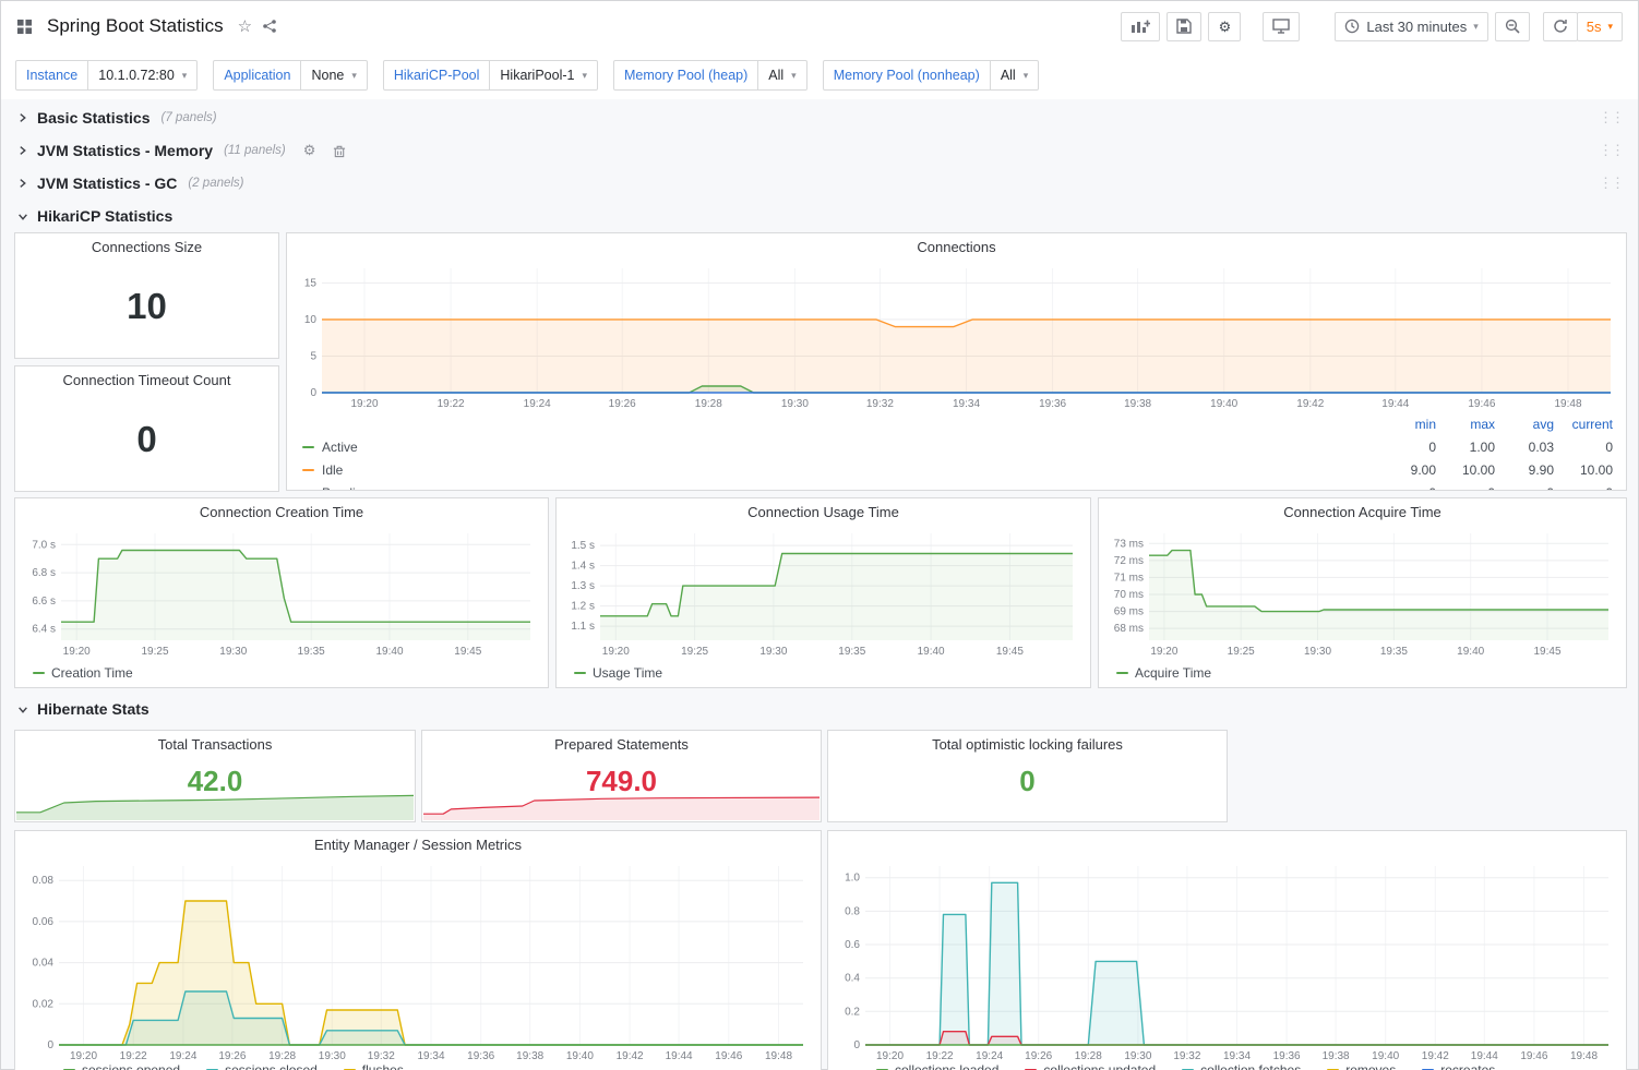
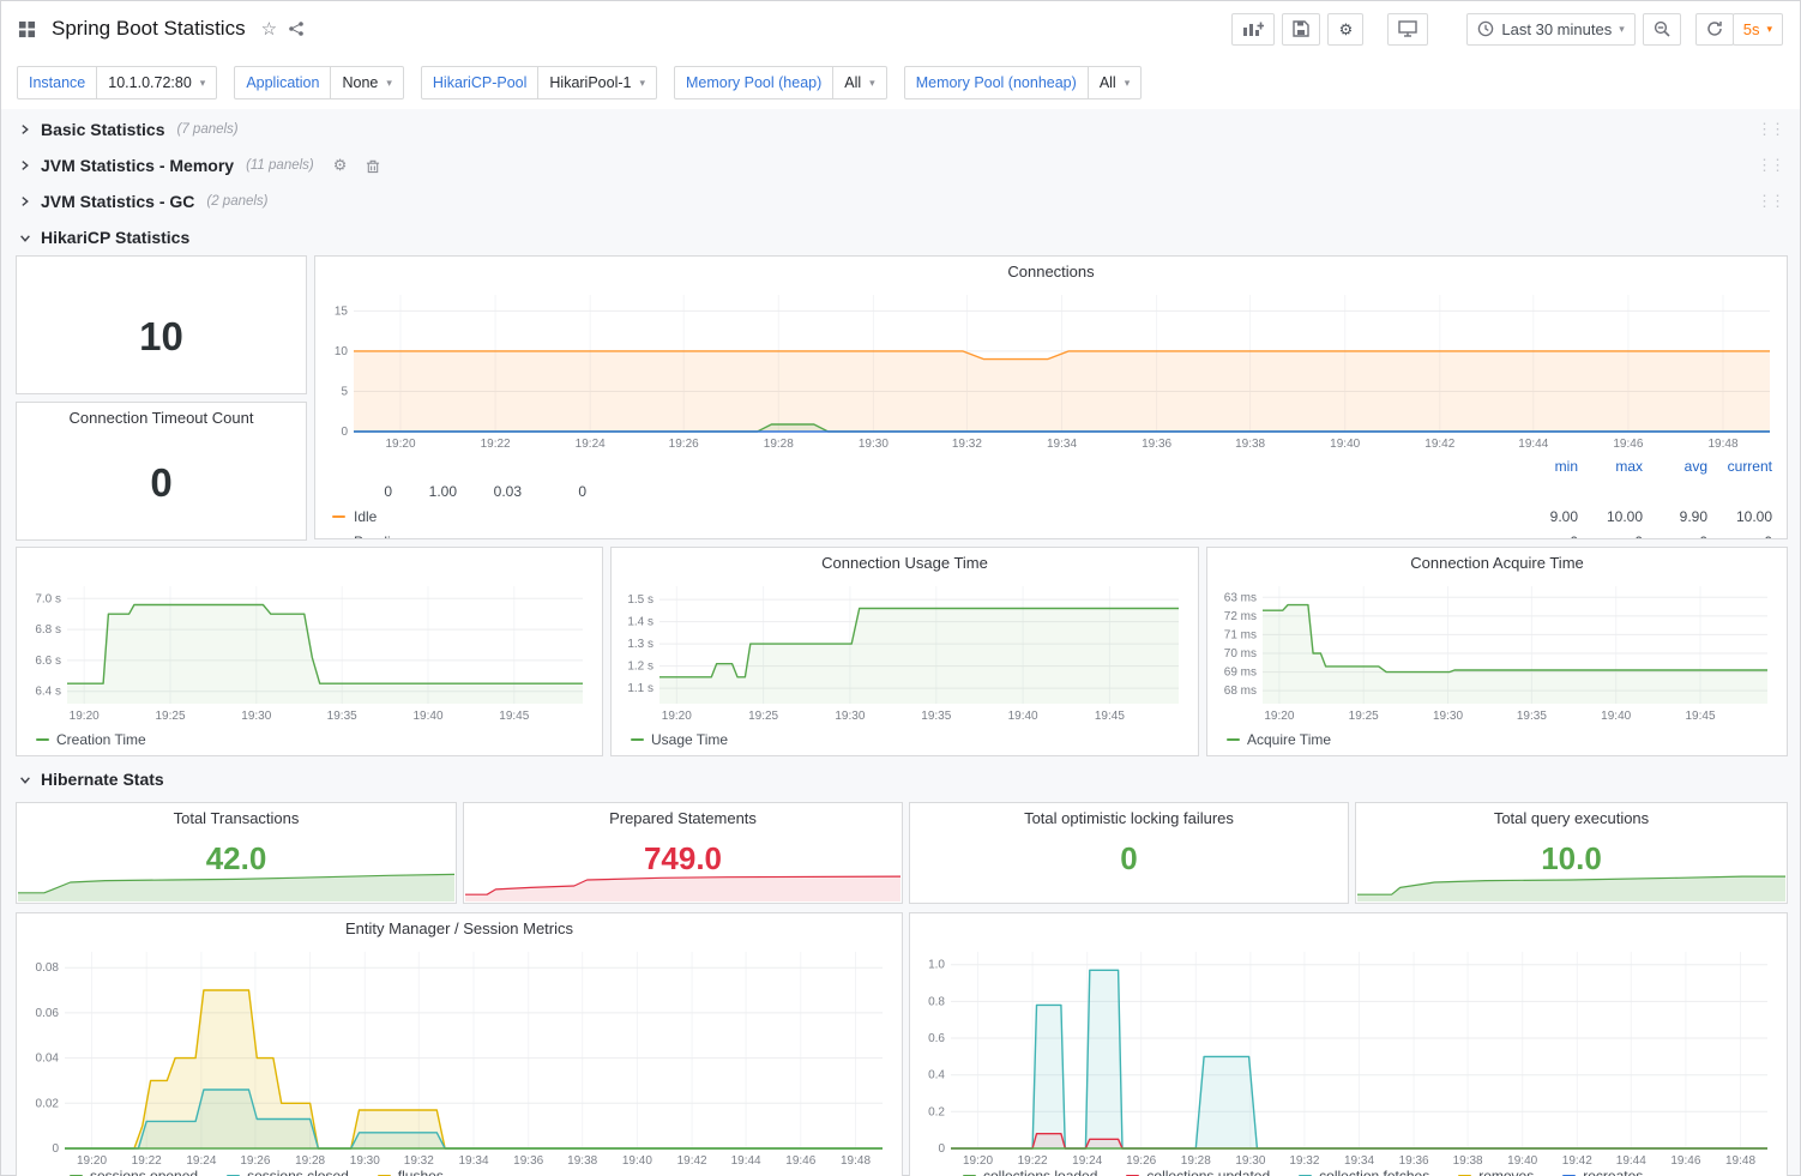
  Spring Boot Statistics
  ☆
  ⚙
  Last 30 minutes
  ▾
  5s
  ▾
  Instance
  10.1.0.72:80
  ▾
  Application
  None
  ▾
  HikariCP-Pool
  HikariPool-1
  ▾
  Memory Pool (heap)
  All
  ▾
  Memory Pool (nonheap)
  All
  ▾
  HikariCP Statistics
- Connections Size
  10
  Connection Timeout Count
  0
  Connections
  0
  5
  10
  15
  19:20
  19:22
  19:24
  19:26
  19:28
  19:30
  19:32
  19:34
  19:36
  19:38
  19:40
  19:42
  19:44
  19:46
  19:48
  min
  max
  avg
  current
- Active
  0
  1.00
  0.03
  0
  Idle
  9.00
  10.00
  9.90
  10.00
- Connection Creation Time
  7.0 s
  6.8 s
  6.6 s
  6.4 s
  19:20
  19:25
  19:30
  19:35
  19:40
  19:45
  Creation Time
  Connection Usage Time
  1.5 s
  1.4 s
  1.3 s
  1.2 s
  1.1 s
  19:20
  19:25
  19:30
  19:35
  19:40
  19:45
  Usage Time
  Connection Acquire Time
- 73 ms
+ 63 ms
  72 ms
  71 ms
  70 ms
  69 ms
  68 ms
  19:20
  19:25
  19:30
  19:35
  19:40
  19:45
  Acquire Time
  Hibernate Stats
  Total Transactions
  42.0
  Prepared Statements
  749.0
  Total optimistic locking failures
  0
+ Total query executions
+ 10.0
  Entity Manager / Session Metrics
  0
  0.02
  0.04
  0.06
  0.08
  19:20
  19:22
  19:24
  19:26
  19:28
  19:30
  19:32
  19:34
  19:36
  19:38
  19:40
  19:42
  19:44
  19:46
  19:48
  0
  0.2
  0.4
  0.6
  0.8
  1.0
  19:20
  19:22
  19:24
  19:26
  19:28
  19:30
  19:32
  19:34
  19:36
  19:38
  19:40
  19:42
  19:44
  19:46
  19:48
  Basic Statistics
  (7 panels)
  ⋮⋮
  JVM Statistics - Memory
  (11 panels)
  ⚙
  ⋮⋮
  JVM Statistics - GC
  (2 panels)
  ⋮⋮
